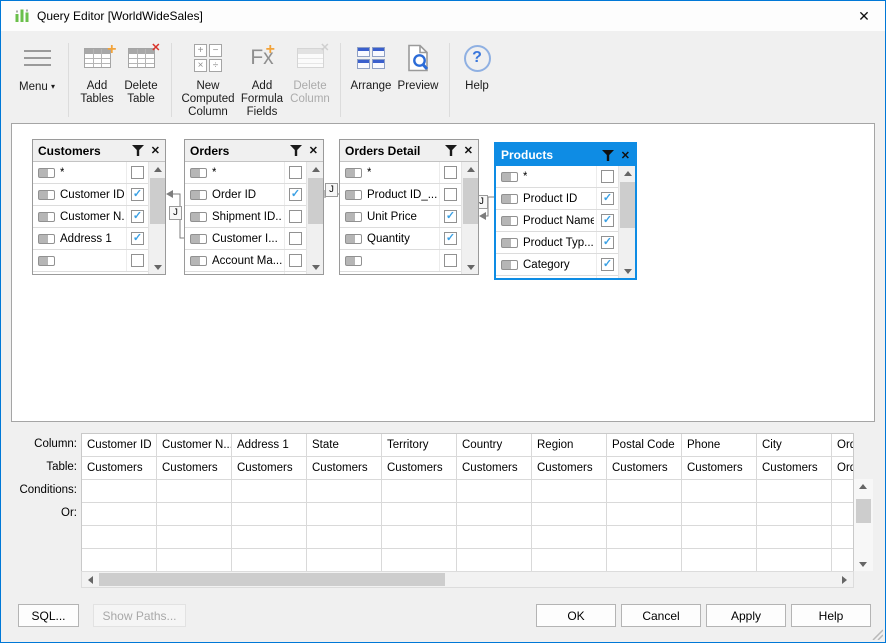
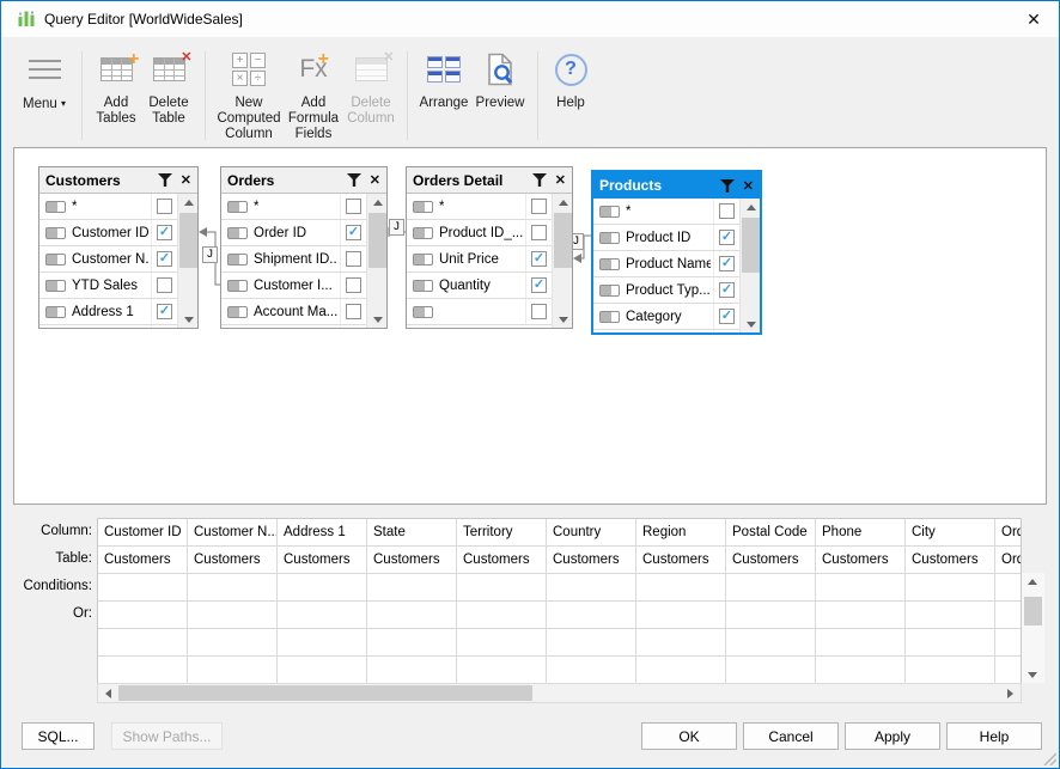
  Query Editor [WorldWideSales]
  ✕
  Menu ▾
  +
  Add Tables
  ✕
  Delete Table
  New Computed Column
  +
  Add Formula Fields
  ✕
  Delete Column
  Arrange
  Preview
  Help
  J
  J
  J
  Customers
  *
  Customer ID
  ✓
  Customer N.
  ✓
+ YTD Sales
  Address 1
  ✓
  Orders
  *
  Order ID
  ✓
  Shipment ID..
  Customer I...
  Account Ma...
  Orders Detail
  *
  Product ID_...
  Unit Price
  ✓
  Quantity
  ✓
  Products
  *
  Product ID
  ✓
  Product Name
  ✓
  Product Typ...
  ✓
  Category
  ✓
  Column:
  Table:
  Conditions:
  Or:
  Customer ID
  Customer N...
  Address 1
  State
  Territory
  Country
  Region
  Postal Code
  Phone
  City
  Customers
  Customers
  Customers
  Customers
  Customers
  Customers
  Customers
  Customers
  Customers
  Customers
  SQL...
  Show Paths...
  OK
  Cancel
  Apply
  Help
